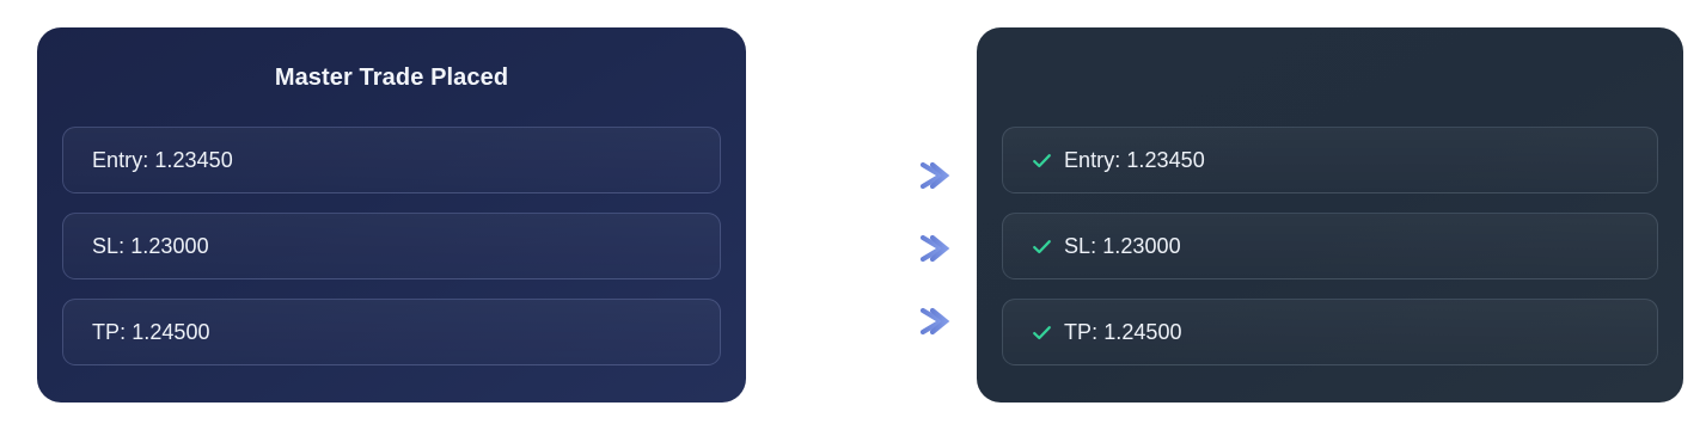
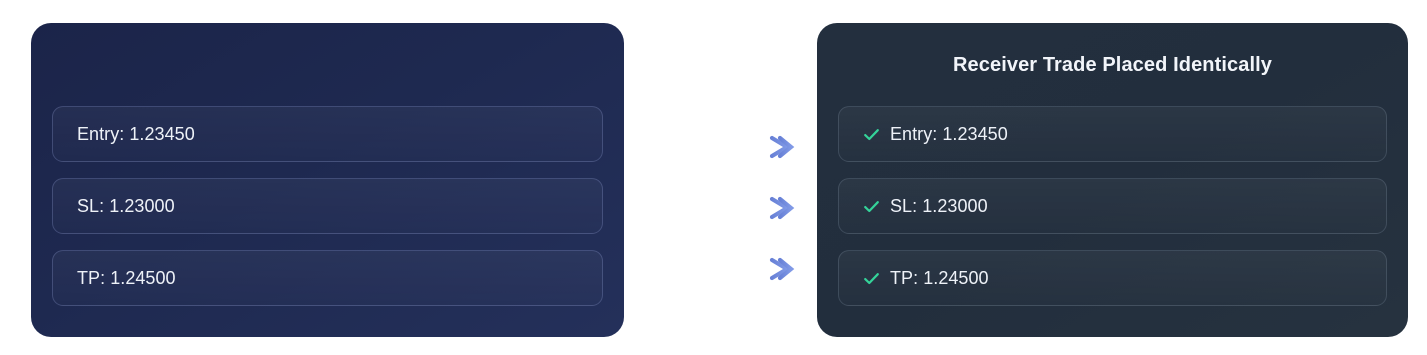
- Master Trade Placed
  Entry: 1.23450
  SL: 1.23000
  TP: 1.24500
+ Receiver Trade Placed Identically
  Entry: 1.23450
  SL: 1.23000
  TP: 1.24500
